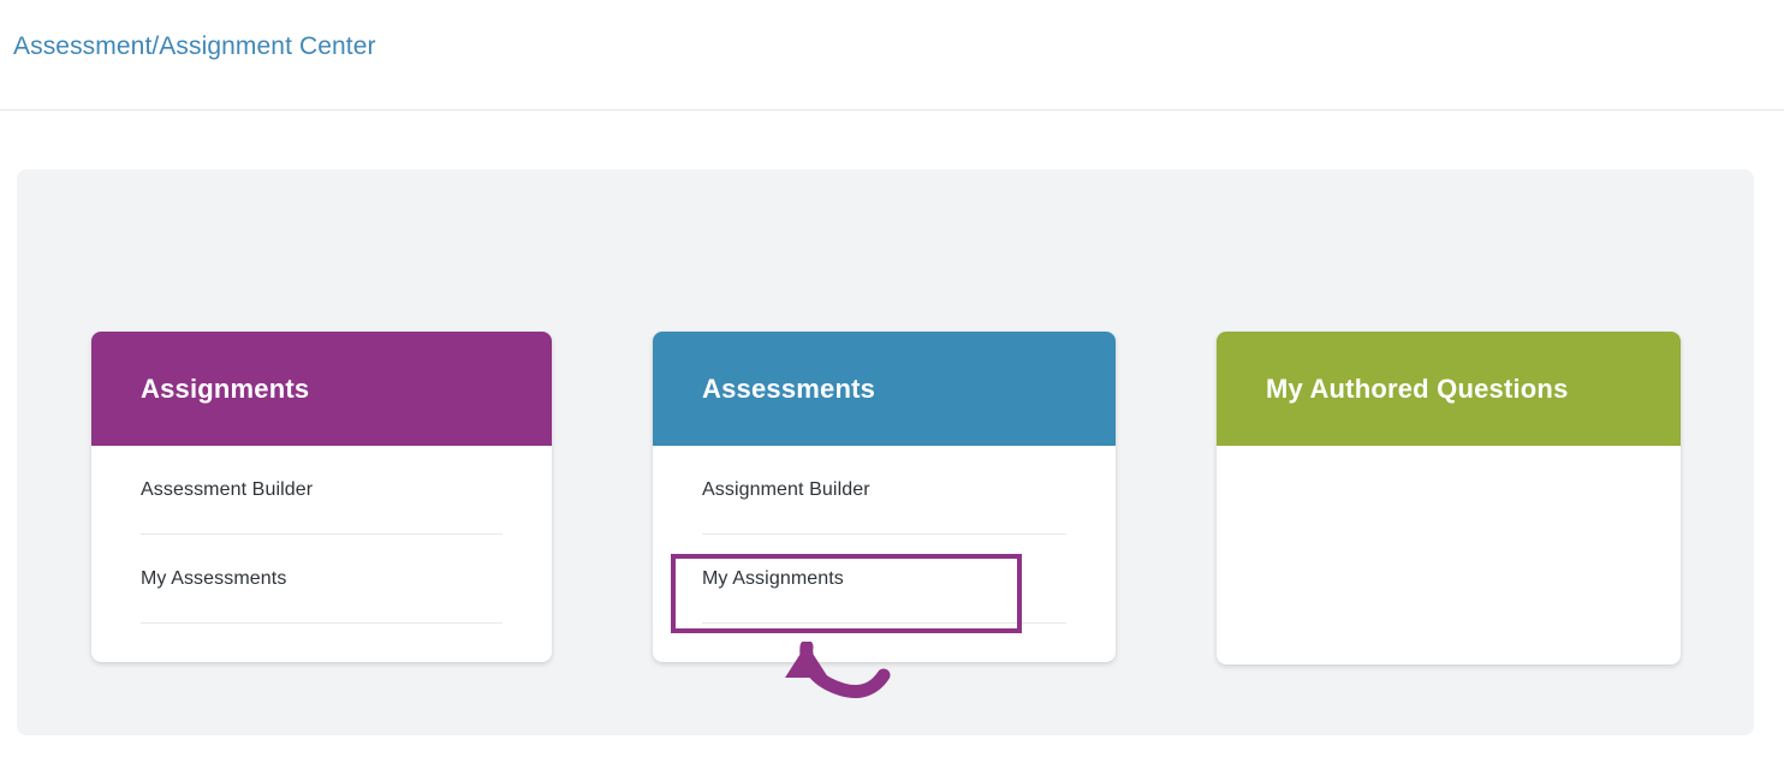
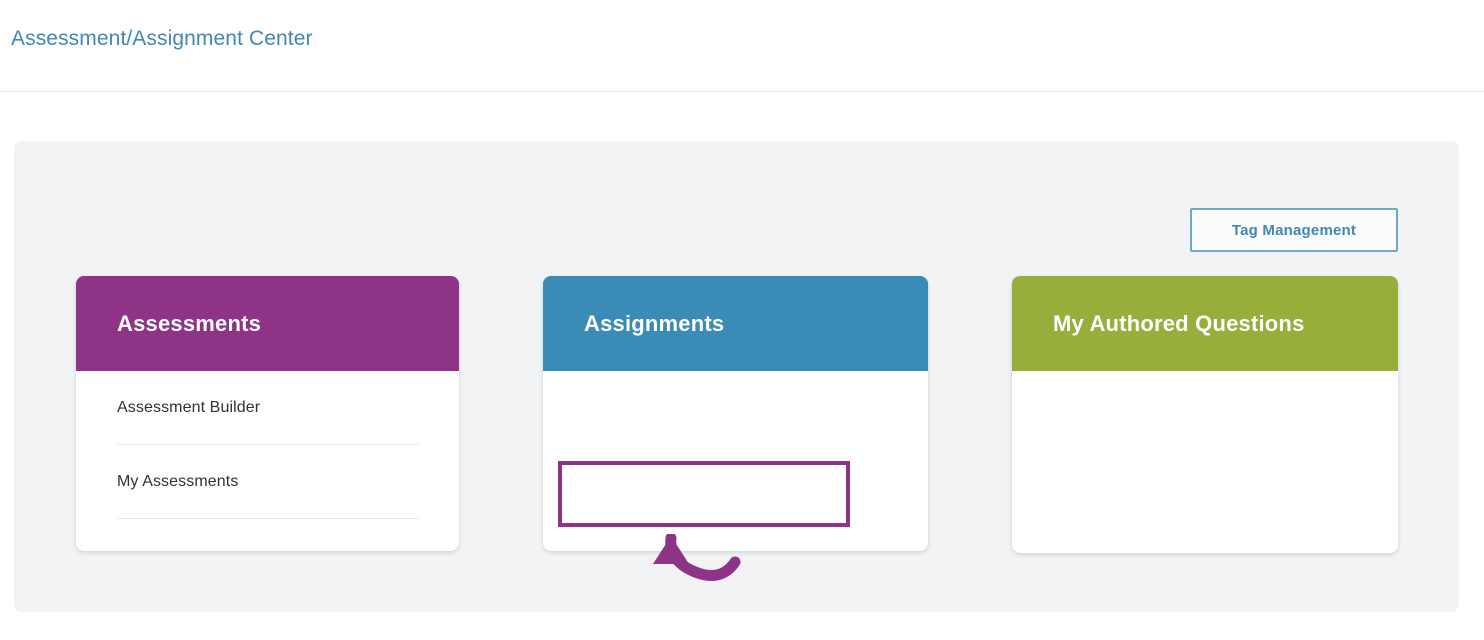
  Assessment/Assignment Center
+ Tag Management
- Assignments
+ Assessments
  Assessment Builder
  My Assessments
- Assessments
+ Assignments
- Assignment Builder
- My Assignments
  My Authored Questions
